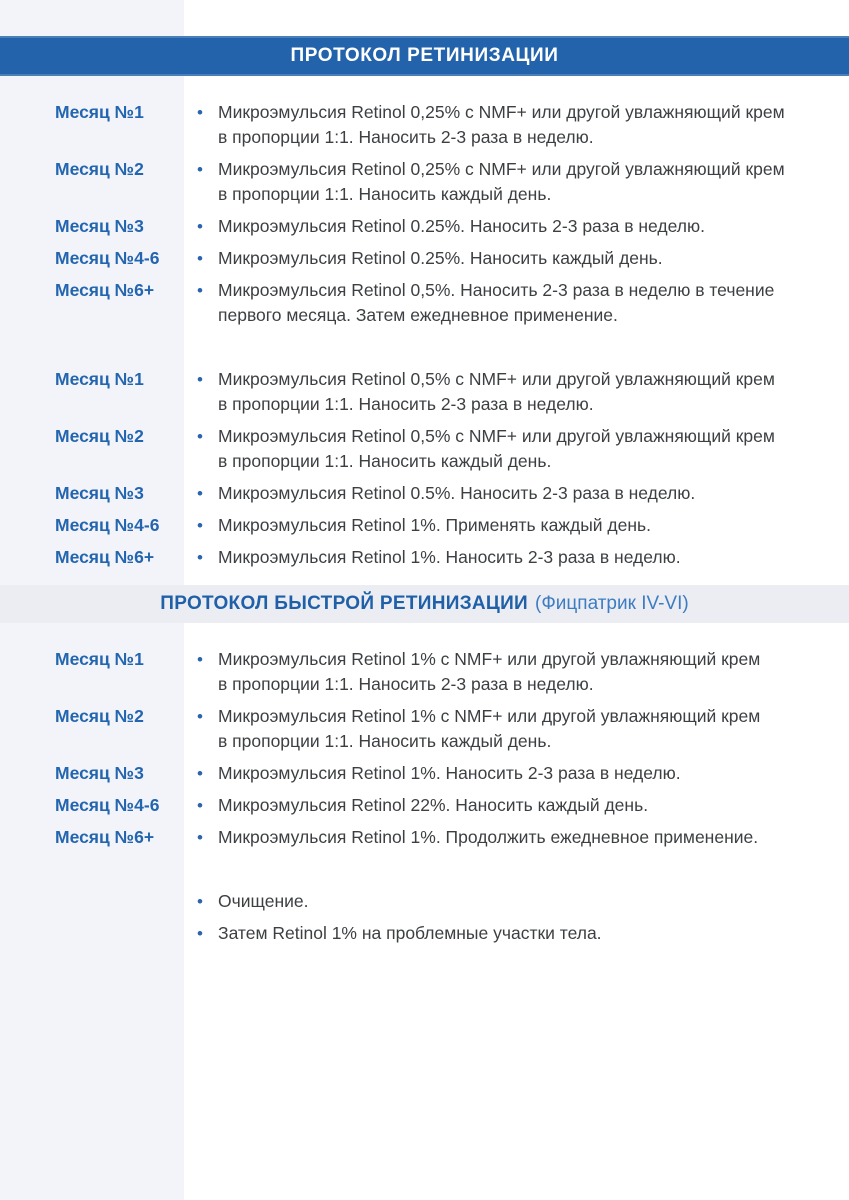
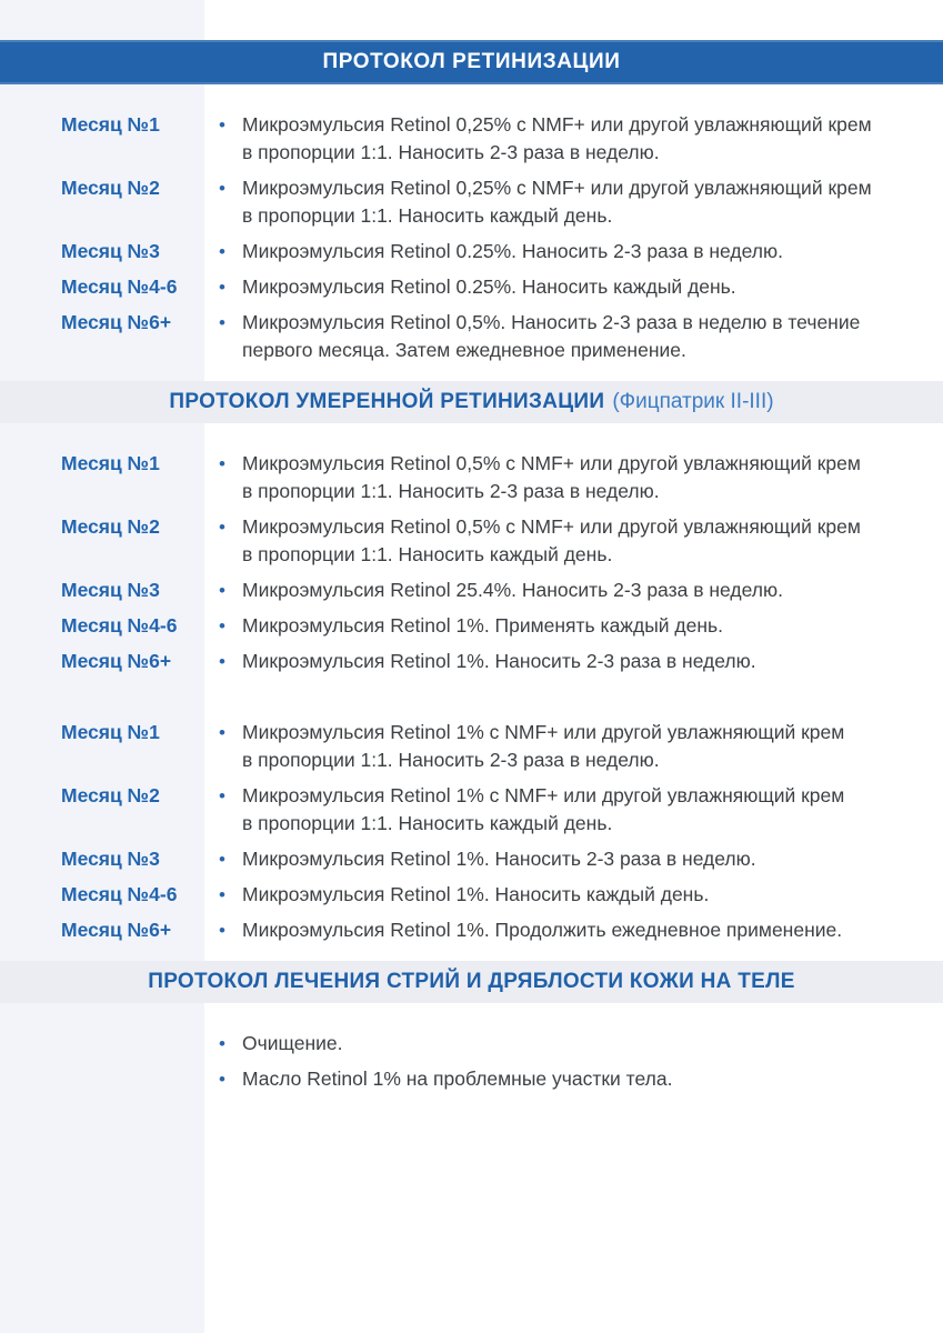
  ПРОТОКОЛ РЕТИНИЗАЦИИ
  Месяц №1
  •
  Микроэмульсия Retinol 0,25% с NMF+ или другой увлажняющий крем
  в пропорции 1:1. Наносить 2-3 раза в неделю.
  Месяц №2
  •
  Микроэмульсия Retinol 0,25% с NMF+ или другой увлажняющий крем
  в пропорции 1:1. Наносить каждый день.
  Месяц №3
  •
  Микроэмульсия Retinol 0.25%. Наносить 2-3 раза в неделю.
  Месяц №4-6
  •
  Микроэмульсия Retinol 0.25%. Наносить каждый день.
  Месяц №6+
  •
  Микроэмульсия Retinol 0,5%. Наносить 2-3 раза в неделю в течение
  первого месяца. Затем ежедневное применение.
+ ПРОТОКОЛ УМЕРЕННОЙ РЕТИНИЗАЦИИ
+ (Фицпатрик II-III)
  Месяц №1
  •
  Микроэмульсия Retinol 0,5% с NMF+ или другой увлажняющий крем
  в пропорции 1:1. Наносить 2-3 раза в неделю.
  Месяц №2
  •
  Микроэмульсия Retinol 0,5% с NMF+ или другой увлажняющий крем
  в пропорции 1:1. Наносить каждый день.
  Месяц №3
  •
- Микроэмульсия Retinol 0.5%. Наносить 2-3 раза в неделю.
+ Микроэмульсия Retinol 25.4%. Наносить 2-3 раза в неделю.
  Месяц №4-6
  •
  Микроэмульсия Retinol 1%. Применять каждый день.
  Месяц №6+
  •
  Микроэмульсия Retinol 1%. Наносить 2-3 раза в неделю.
- ПРОТОКОЛ БЫСТРОЙ РЕТИНИЗАЦИИ
- (Фицпатрик IV-VI)
  Месяц №1
  •
  Микроэмульсия Retinol 1% с NMF+ или другой увлажняющий крем
  в пропорции 1:1. Наносить 2-3 раза в неделю.
  Месяц №2
  •
  Микроэмульсия Retinol 1% с NMF+ или другой увлажняющий крем
  в пропорции 1:1. Наносить каждый день.
  Месяц №3
  •
  Микроэмульсия Retinol 1%. Наносить 2-3 раза в неделю.
  Месяц №4-6
  •
- Микроэмульсия Retinol 22%. Наносить каждый день.
+ Микроэмульсия Retinol 1%. Наносить каждый день.
  Месяц №6+
  •
  Микроэмульсия Retinol 1%. Продолжить ежедневное применение.
+ ПРОТОКОЛ ЛЕЧЕНИЯ СТРИЙ И ДРЯБЛОСТИ КОЖИ НА ТЕЛЕ
  •
  Очищение.
  •
- Затем Retinol 1% на проблемные участки тела.
+ Масло Retinol 1% на проблемные участки тела.
